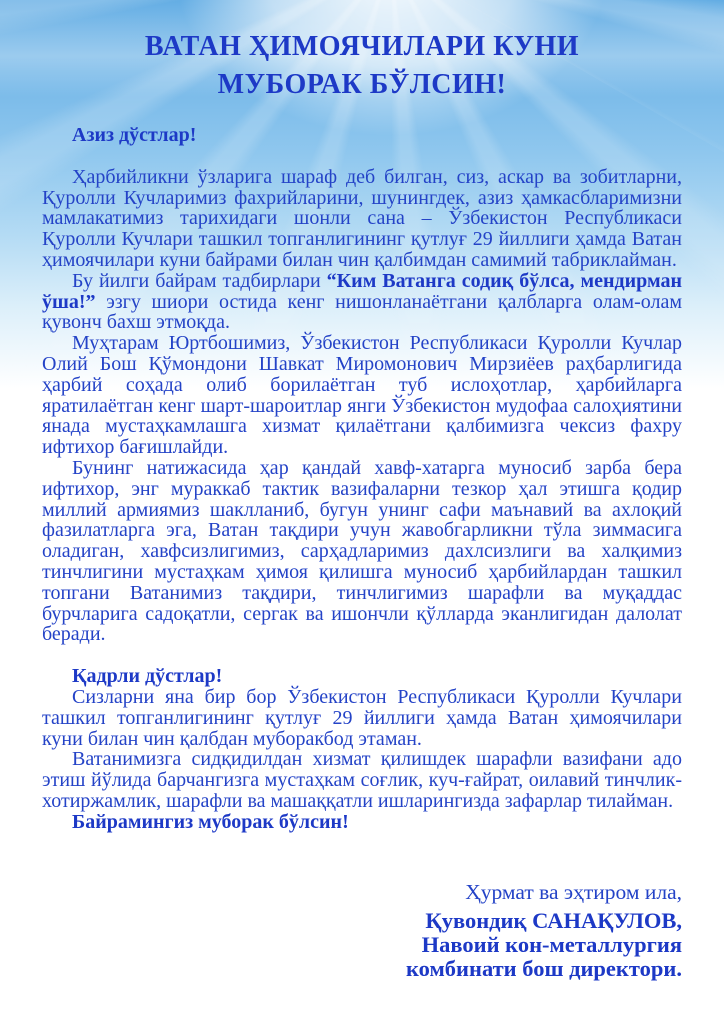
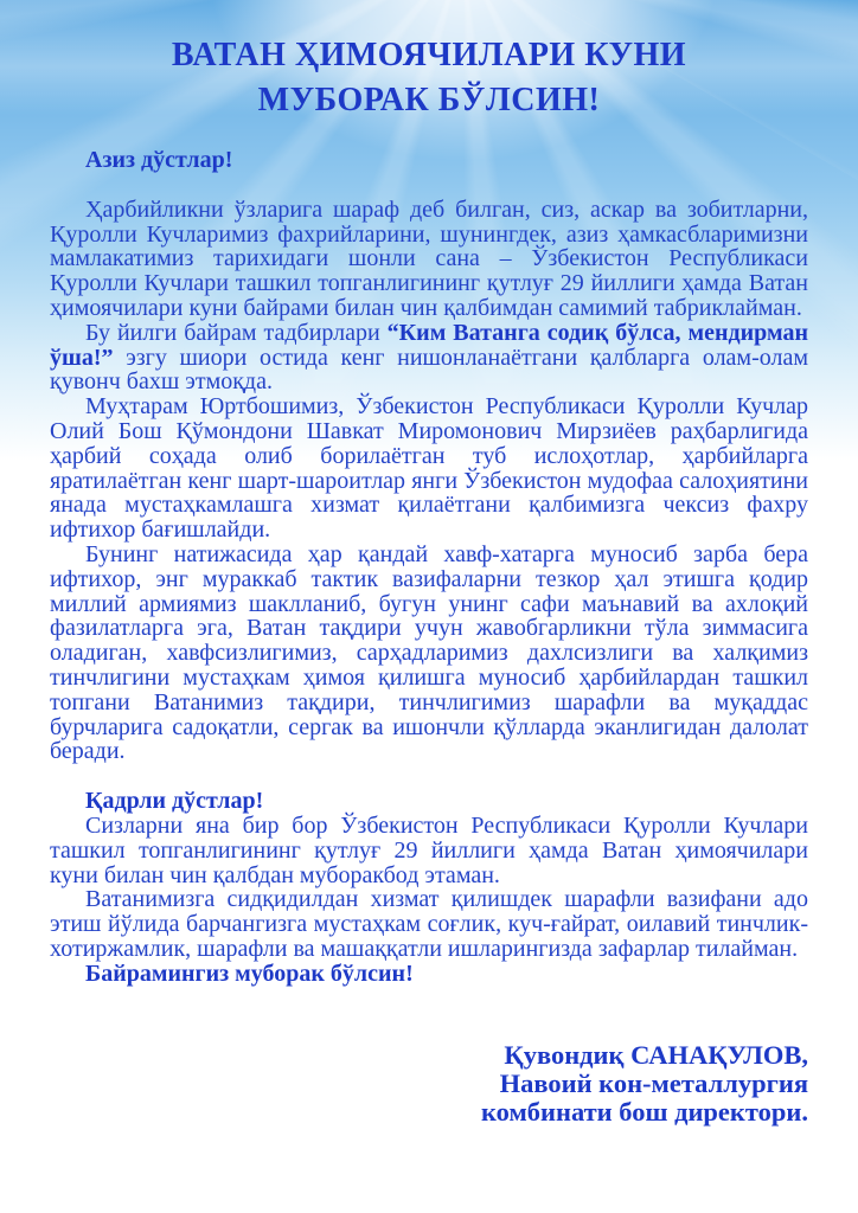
  ВАТАН ҲИМОЯЧИЛАРИ КУНИ
  МУБОРАК БЎЛСИН!
  Азиз дўстлар!
  Ҳарбийликни ўзларига шараф деб билган, сиз, аскар ва зобитларни, Қуролли Кучларимиз фахрийларини, шунингдек, азиз ҳамкасбларимизни мамлакатимиз тарихидаги шонли сана – Ўзбекистон Республикаси Қуролли Кучлари ташкил топганлигининг қутлуғ 29 йиллиги ҳамда Ватан ҳимоячилари куни байрами билан чин қалбимдан самимий табриклайман.
  Бу йилги байрам тадбирлари “Ким Ватанга содиқ бўлса, мендирман ўша!” эзгу шиори остида кенг нишонланаётгани қалбларга олам-олам қувонч бахш этмоқда.
  Муҳтарам Юртбошимиз, Ўзбекистон Республикаси Қуролли Кучлар Олий Бош Қўмондони Шавкат Миромонович Мирзиёев раҳбарлигида ҳарбий соҳада олиб борилаётган туб ислоҳотлар, ҳарбийларга яратилаётган кенг шарт-шароитлар янги Ўзбекистон мудофаа салоҳиятини янада мустаҳкамлашга хизмат қилаётгани қалбимизга чексиз фахру ифтихор бағишлайди.
  Бунинг натижасида ҳар қандай хавф-хатарга муносиб зарба бера ифтихор, энг мураккаб тактик вазифаларни тезкор ҳал этишга қодир миллий армиямиз шаклланиб, бугун унинг сафи маънавий ва ахлоқий фазилатларга эга, Ватан тақдири учун жавобгарликни тўла зиммасига оладиган, хавфсизлигимиз, сарҳадларимиз дахлсизлиги ва халқимиз тинчлигини мустаҳкам ҳимоя қилишга муносиб ҳарбийлардан ташкил топгани Ватанимиз тақдири, тинчлигимиз шарафли ва муқаддас бурчларига садоқатли, сергак ва ишончли қўлларда эканлигидан далолат беради.
  Қадрли дўстлар!
  Сизларни яна бир бор Ўзбекистон Республикаси Қуролли Кучлари ташкил топганлигининг қутлуғ 29 йиллиги ҳамда Ватан ҳимоячилари куни билан чин қалбдан муборакбод этаман.
  Ватанимизга сидқидилдан хизмат қилишдек шарафли вазифани адо этиш йўлида барчангизга мустаҳкам соғлик, куч-ғайрат, оилавий тинчлик-хотиржамлик, шарафли ва машаққатли ишларингизда зафарлар тилайман.
  Байрамингиз муборак бўлсин!
- Ҳурмат ва эҳтиром ила,
  Қувондиқ САНАҚУЛОВ,
  Навоий кон-металлургия
  комбинати бош директори.
